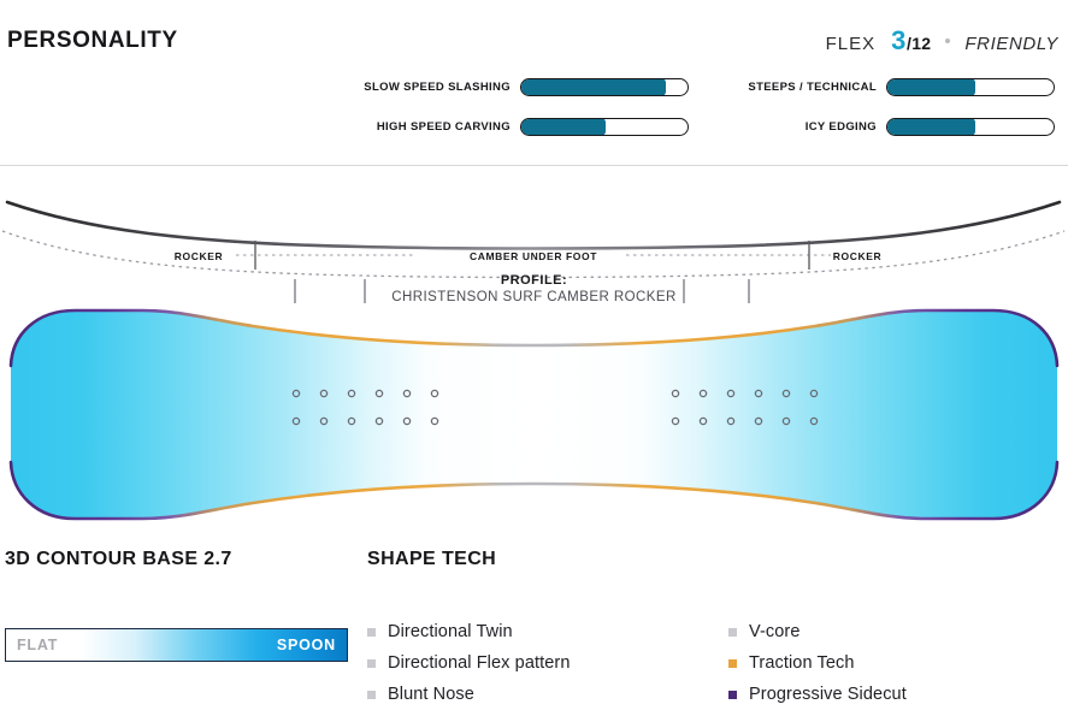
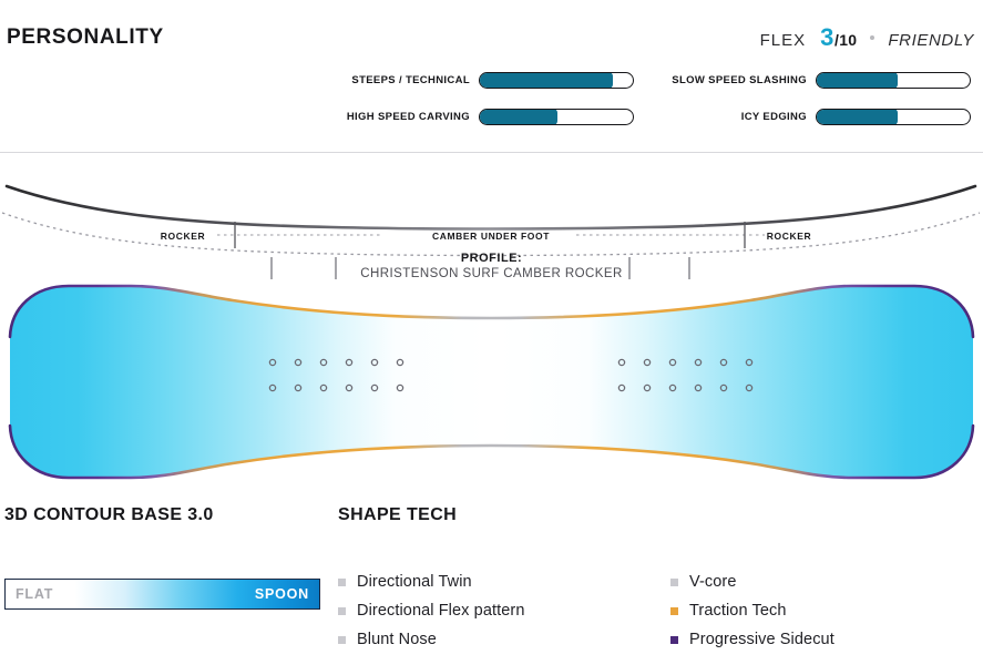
  PERSONALITY
  FLEX
  3
- /12
+ /10
  FRIENDLY
- SLOW SPEED SLASHING
+ STEEPS / TECHNICAL
  HIGH SPEED CARVING
- STEEPS / TECHNICAL
+ SLOW SPEED SLASHING
  ICY EDGING
  ROCKER
  CAMBER UNDER FOOT
  ROCKER
  PROFILE:
  CHRISTENSON SURF CAMBER ROCKER
- 3D CONTOUR BASE 2.7
+ 3D CONTOUR BASE 3.0
  FLAT
  SPOON
  SHAPE TECH
  Directional Twin
  Directional Flex pattern
  Blunt Nose
  V-core
  Traction Tech
  Progressive Sidecut
